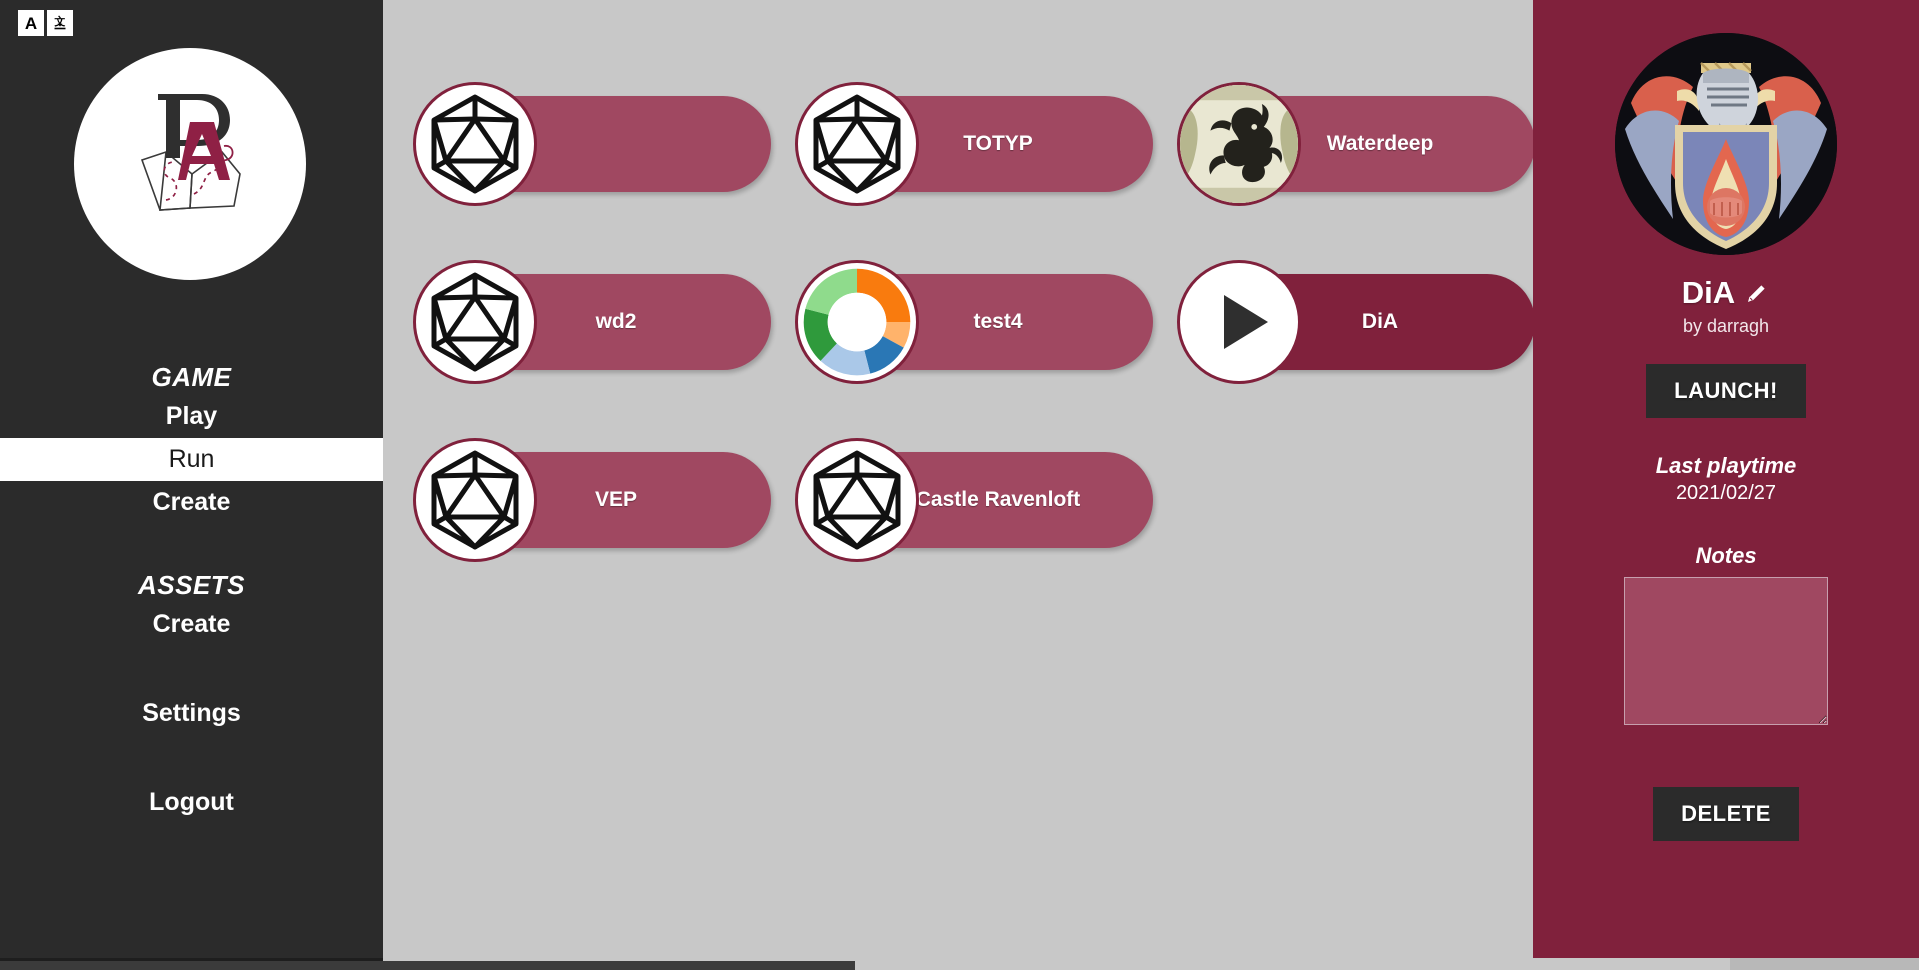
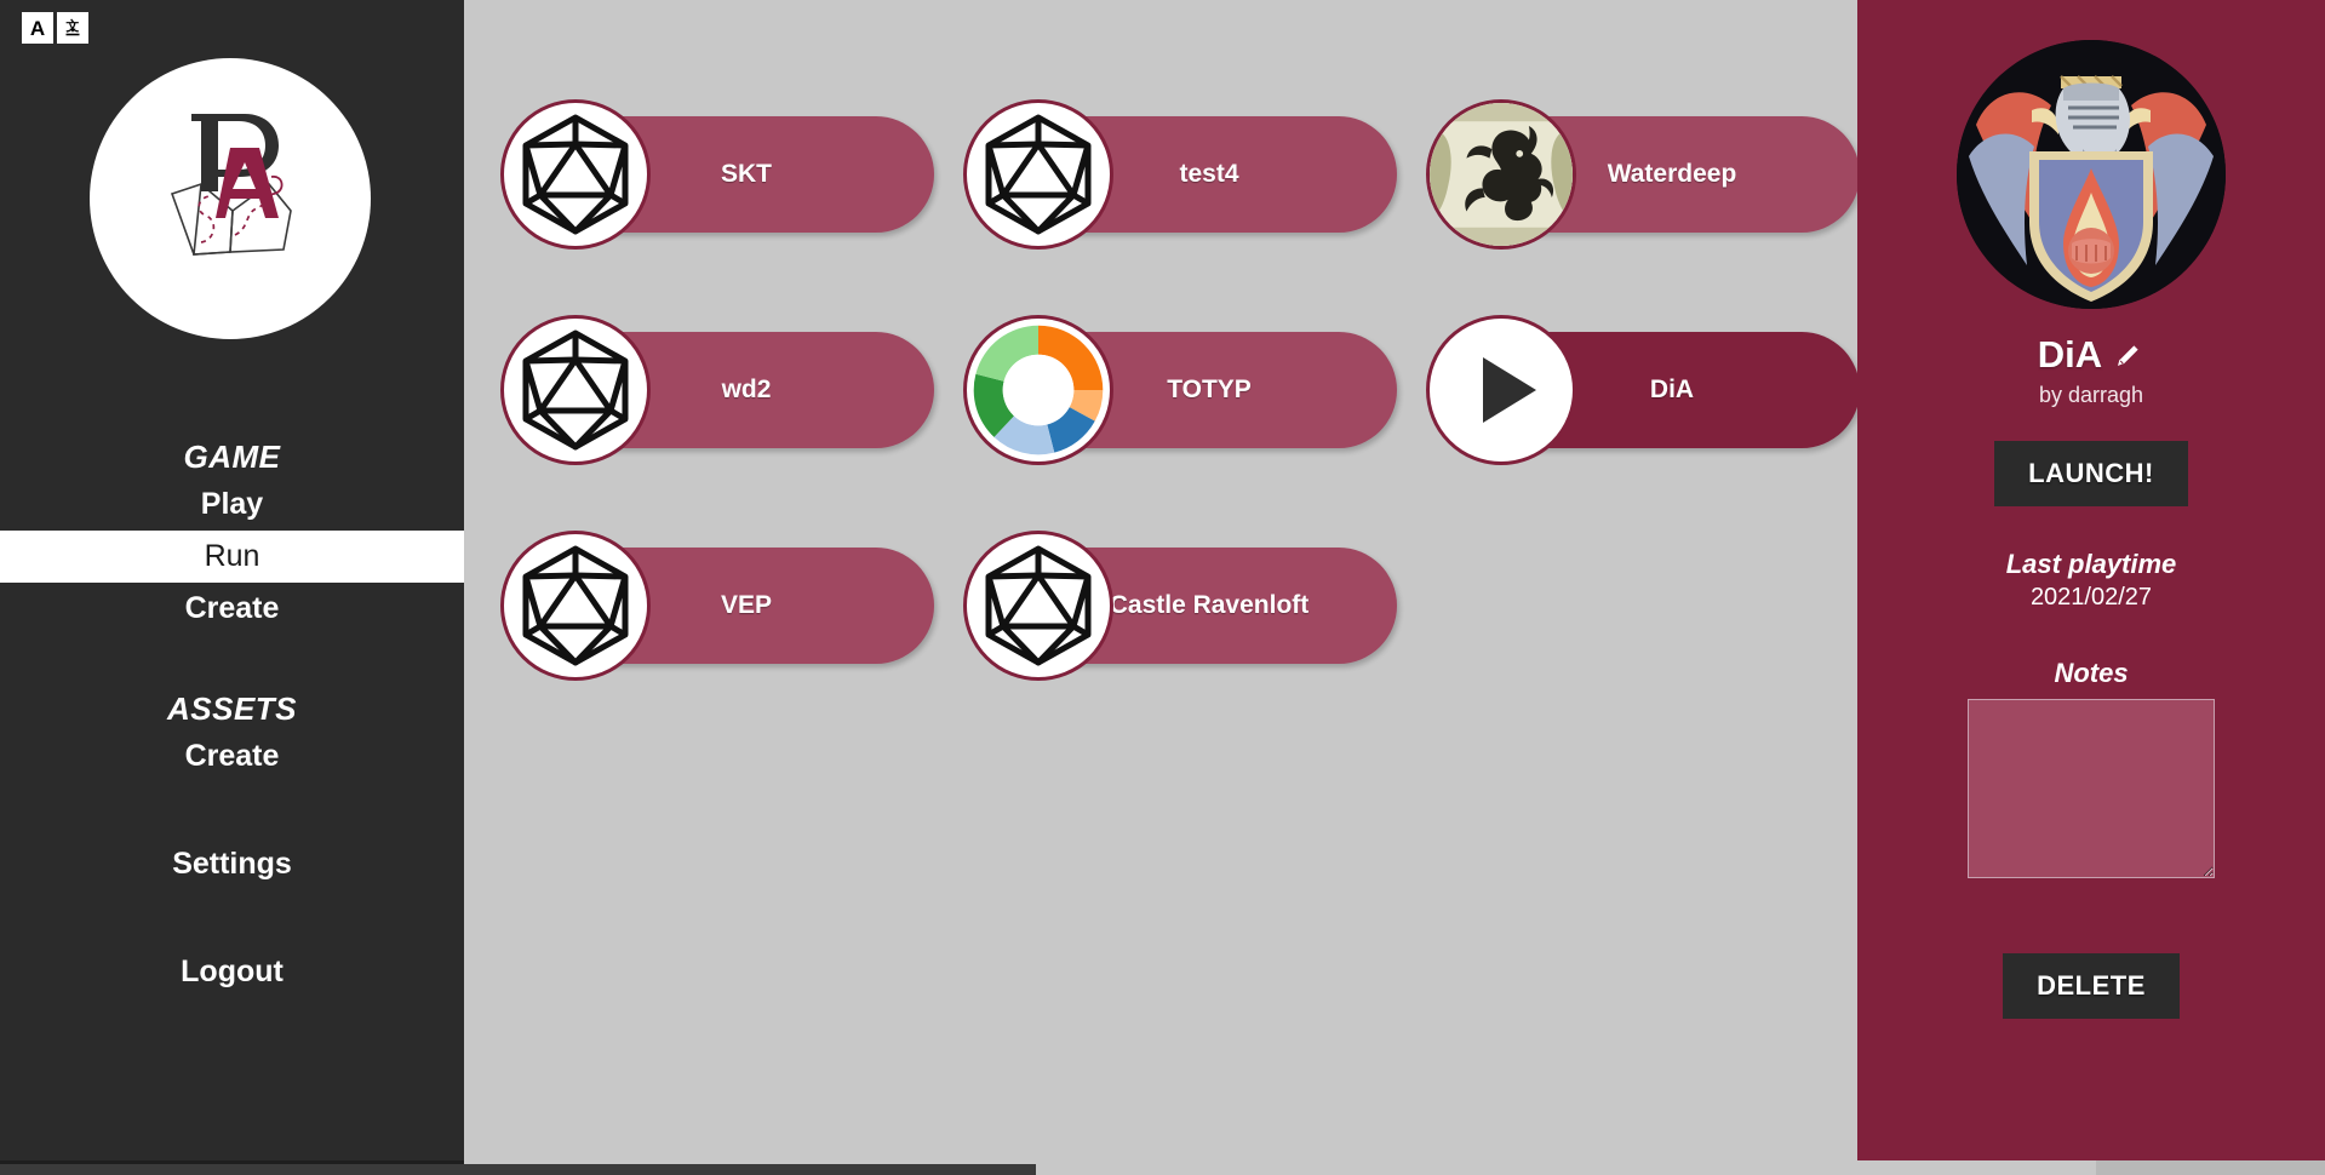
  A
  文
  GAME
  Play
  Run
  Create
  ASSETS
  Create
  Settings
  Logout
+ SKT
- TOTYP
+ test4
  Waterdeep
  wd2
- test4
+ TOTYP
  DiA
  VEP
  Castle Ravenloft
  DiA
  by darragh
  LAUNCH!
  Last playtime
  2021/02/27
  Notes
  DELETE
